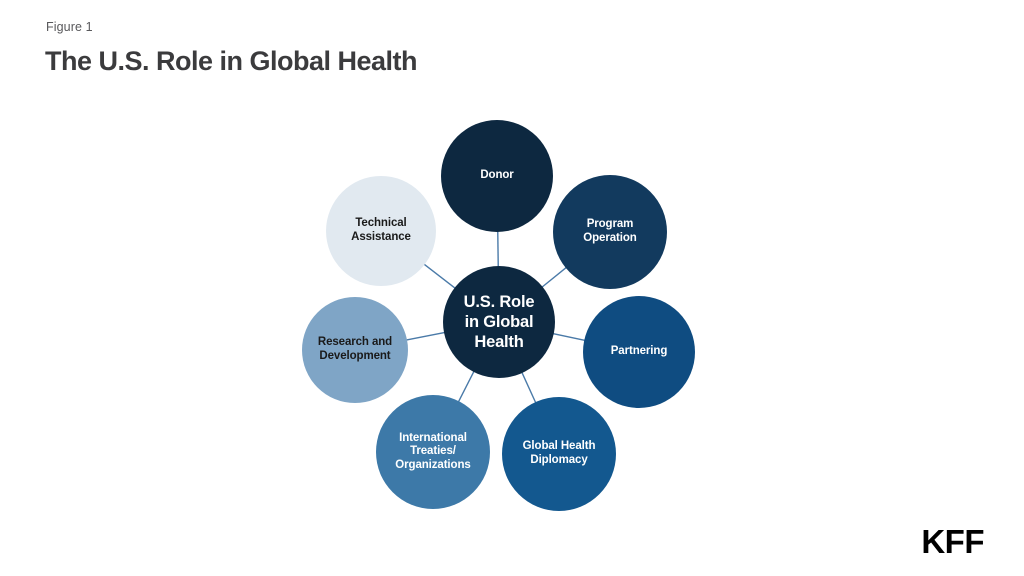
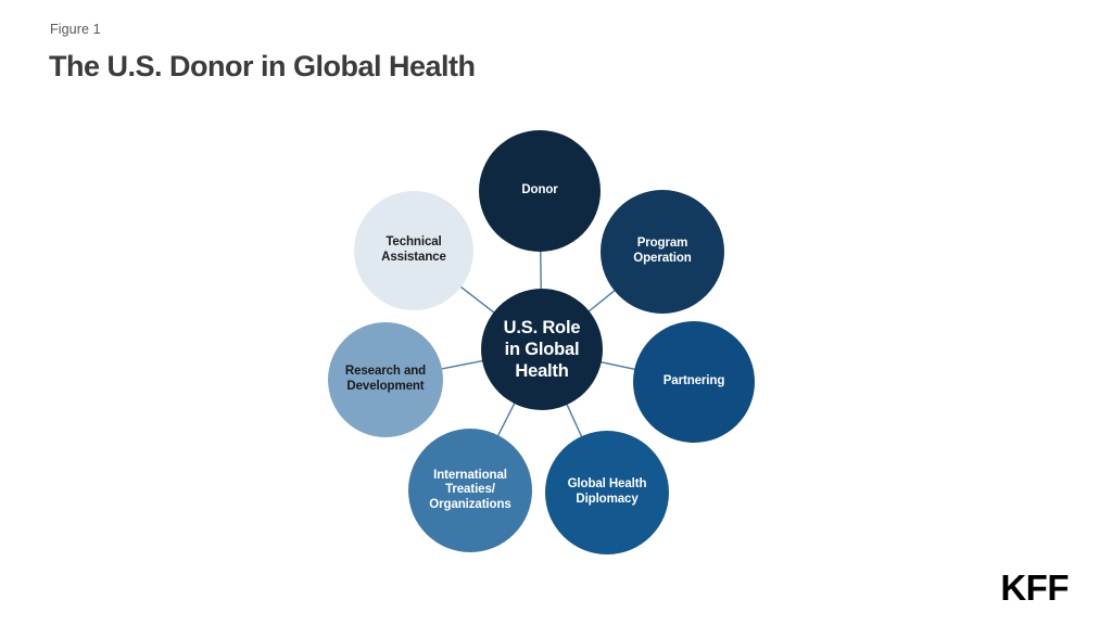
  Figure 1
- The U.S. Role in Global Health
+ The U.S. Donor in Global Health
  Donor
  Program
  Operation
  Partnering
  Global Health
  Diplomacy
  International
  Treaties/
  Organizations
  Research and
  Development
  Technical
  Assistance
  U.S. Role
  in Global
  Health
  KFF
